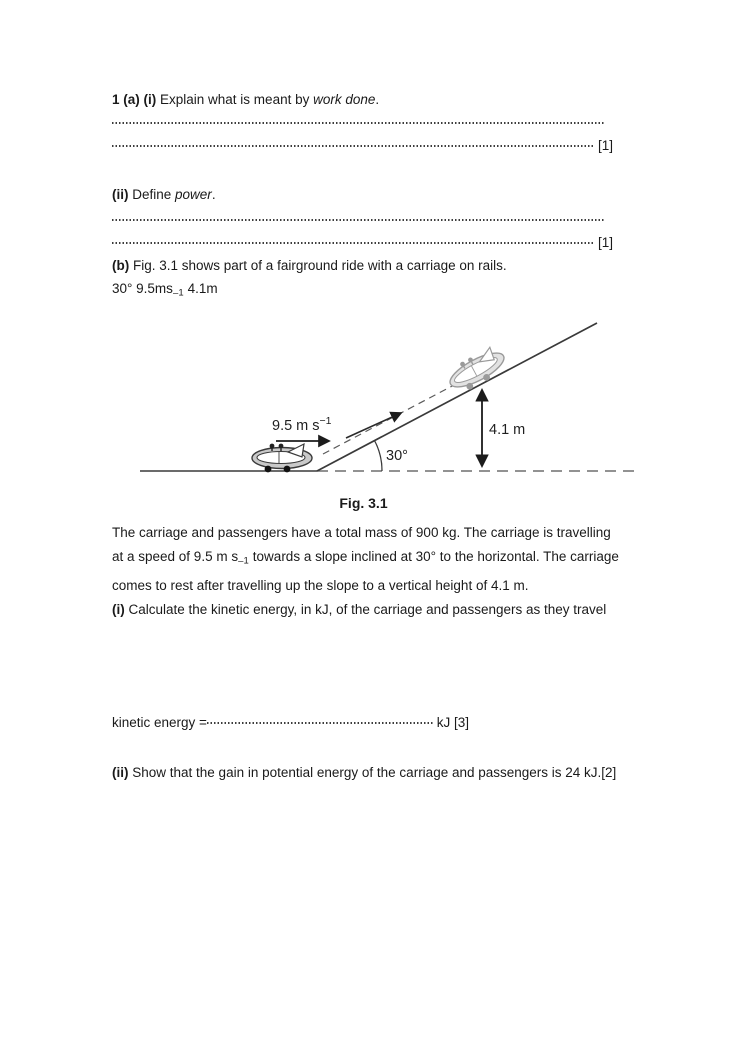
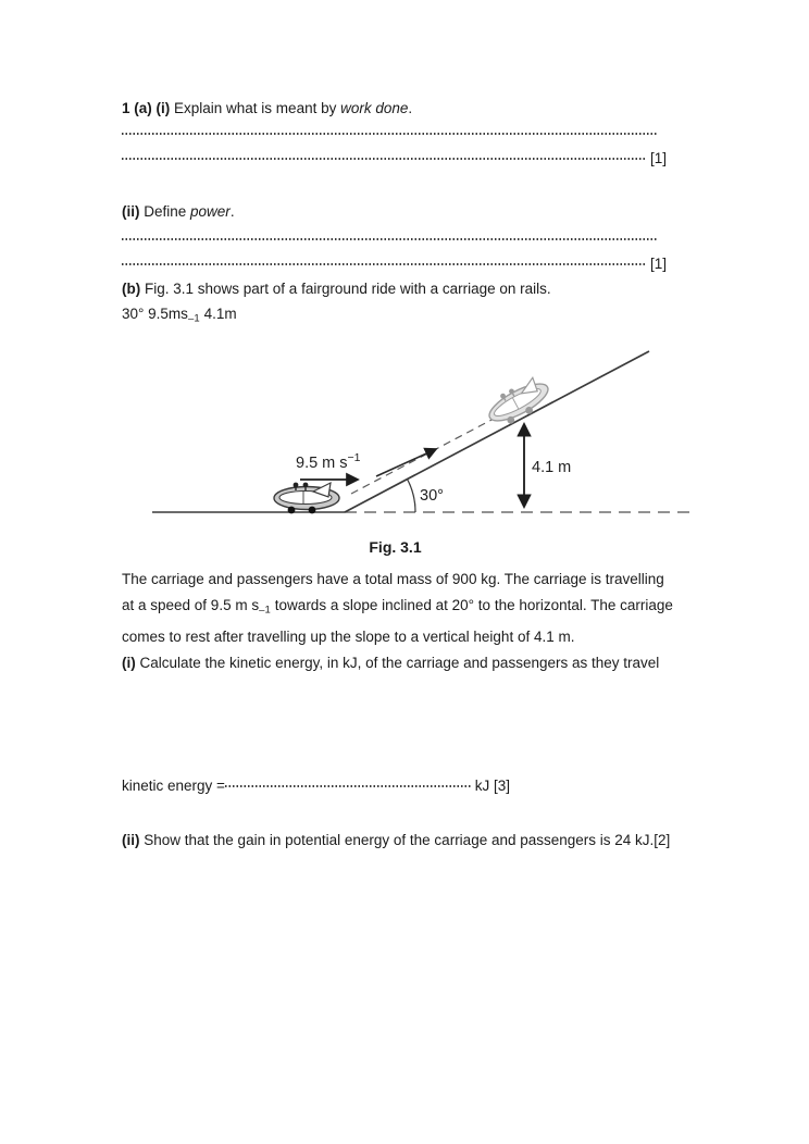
  1 (a) (i) Explain what is meant by work done.
  [1]
  (ii) Define power.
  [1]
  (b) Fig. 3.1 shows part of a fairground ride with a carriage on rails.
  30° 9.5ms–1 4.1m
  30°
  4.1 m
  9.5 m s−1
  Fig. 3.1
  The carriage and passengers have a total mass of 900 kg. The carriage is travelling
- at a speed of 9.5 m s–1 towards a slope inclined at 30° to the horizontal. The carriage
+ at a speed of 9.5 m s–1 towards a slope inclined at 20° to the horizontal. The carriage
  comes to rest after travelling up the slope to a vertical height of 4.1 m.
  (i) Calculate the kinetic energy, in kJ, of the carriage and passengers as they travel
  kinetic energy =
  kJ
  [3]
  (ii) Show that the gain in potential energy of the carriage and passengers is 24 kJ.[2]
